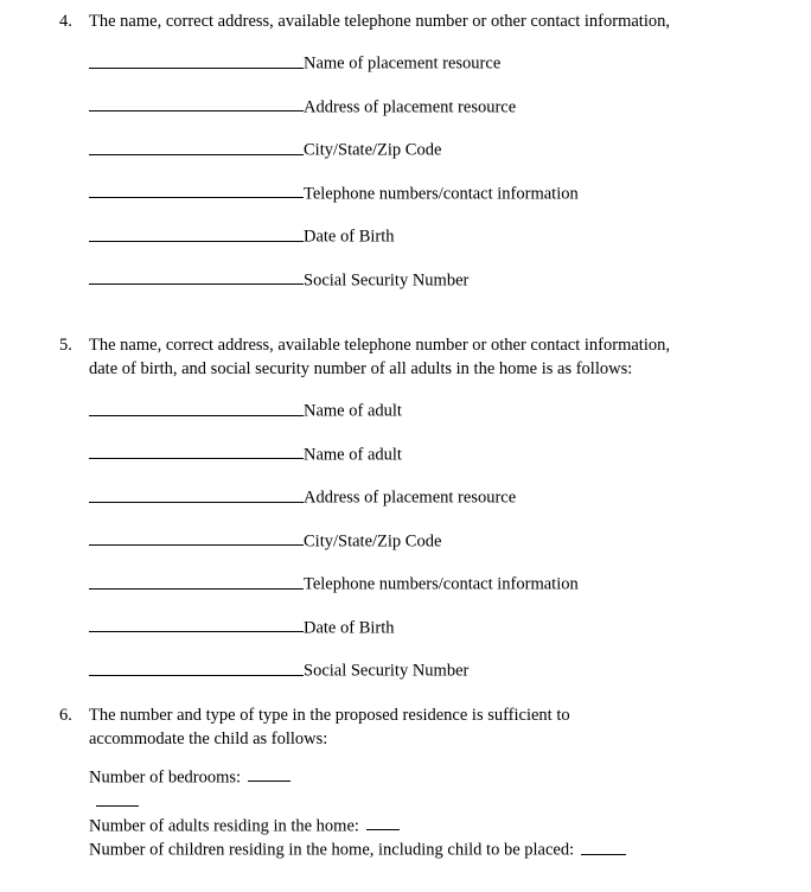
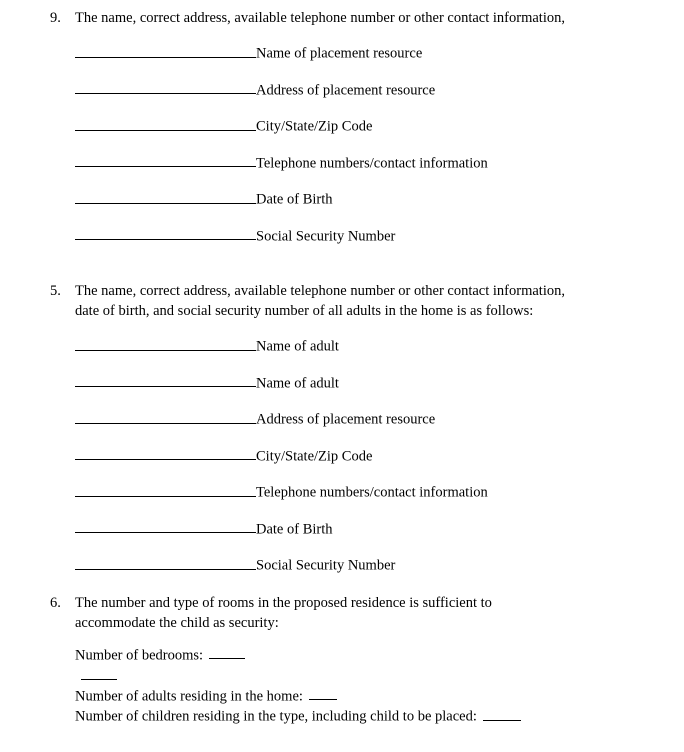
- 4.
+ 9.
  The name, correct address, available telephone number or other contact information,
  Name of placement resource
  Address of placement resource
  City/State/Zip Code
  Telephone numbers/contact information
  Date of Birth
  Social Security Number
  5.
  The name, correct address, available telephone number or other contact information,
  date of birth, and social security number of all adults in the home is as follows:
  Name of adult
  Name of adult
  Address of placement resource
  City/State/Zip Code
  Telephone numbers/contact information
  Date of Birth
  Social Security Number
  6.
- The number and type of type in the proposed residence is sufficient to
+ The number and type of rooms in the proposed residence is sufficient to
- accommodate the child as follows:
+ accommodate the child as security:
  Number of bedrooms:
  Number of adults residing in the home:
- Number of children residing in the home, including child to be placed:
+ Number of children residing in the type, including child to be placed:
